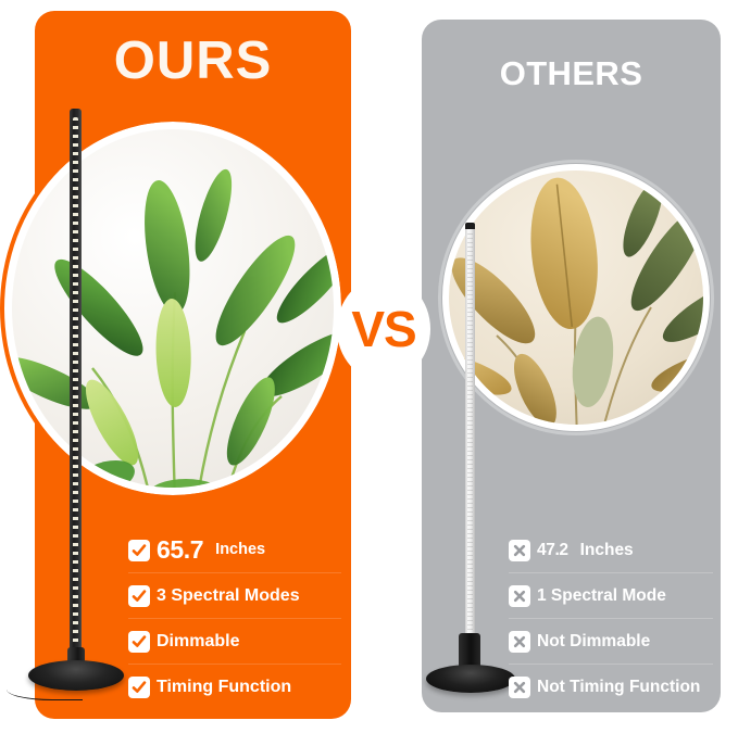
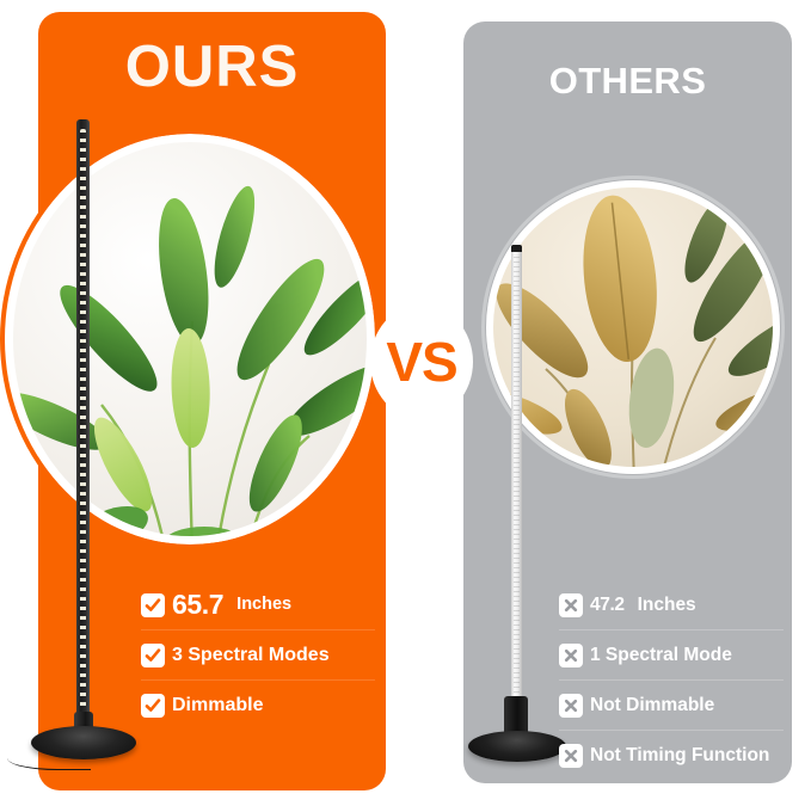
  OURS
  65.7
  Inches
  3 Spectral Modes
  Dimmable
- Timing Function
  OTHERS
  47.2
  Inches
  1 Spectral Mode
  Not Dimmable
  Not Timing Function
  VS
